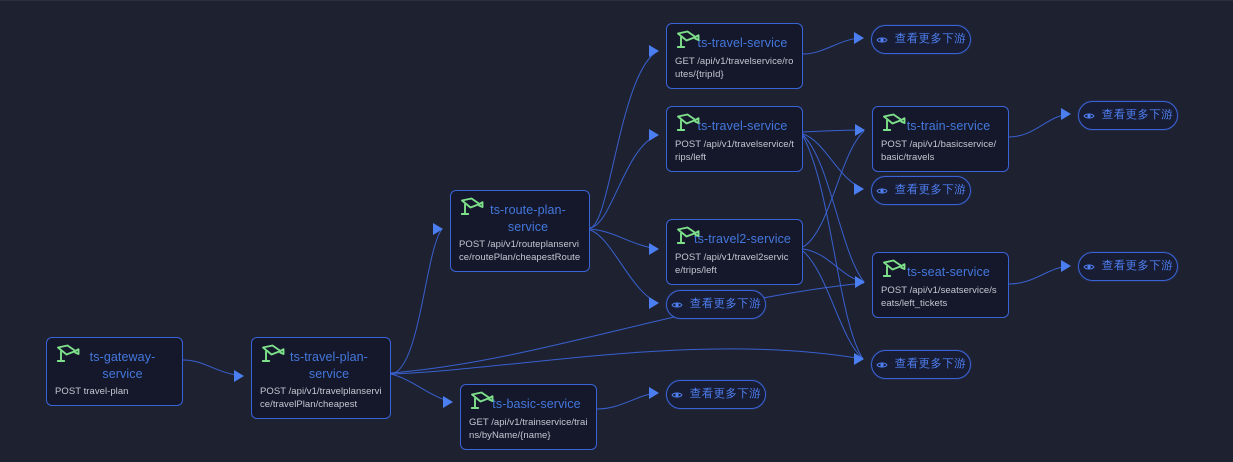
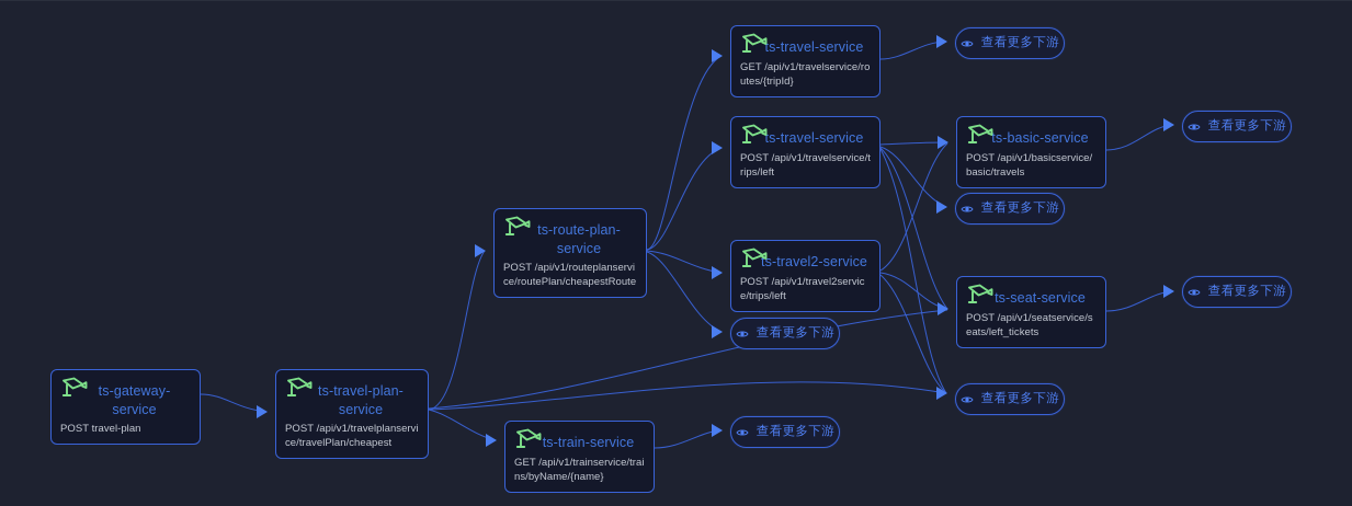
  ts-gateway-service
  POST travel-plan
  ts-travel-plan-service
  POST /api/v1/travelplanservice/travelPlan/cheapest
  ts-route-plan-service
  POST /api/v1/routeplanservice/routePlan/cheapestRoute
  ts-travel-service
  GET /api/v1/travelservice/routes/{tripId}
  ts-travel-service
  POST /api/v1/travelservice/trips/left
  ts-travel2-service
  POST /api/v1/travel2service/trips/left
- ts-train-service
+ ts-basic-service
  POST /api/v1/basicservice/basic/travels
  ts-seat-service
  POST /api/v1/seatservice/seats/left_tickets
- ts-basic-service
+ ts-train-service
  GET /api/v1/trainservice/trains/byName/{name}
  查看更多下游
  查看更多下游
  查看更多下游
  查看更多下游
  查看更多下游
  查看更多下游
  查看更多下游
